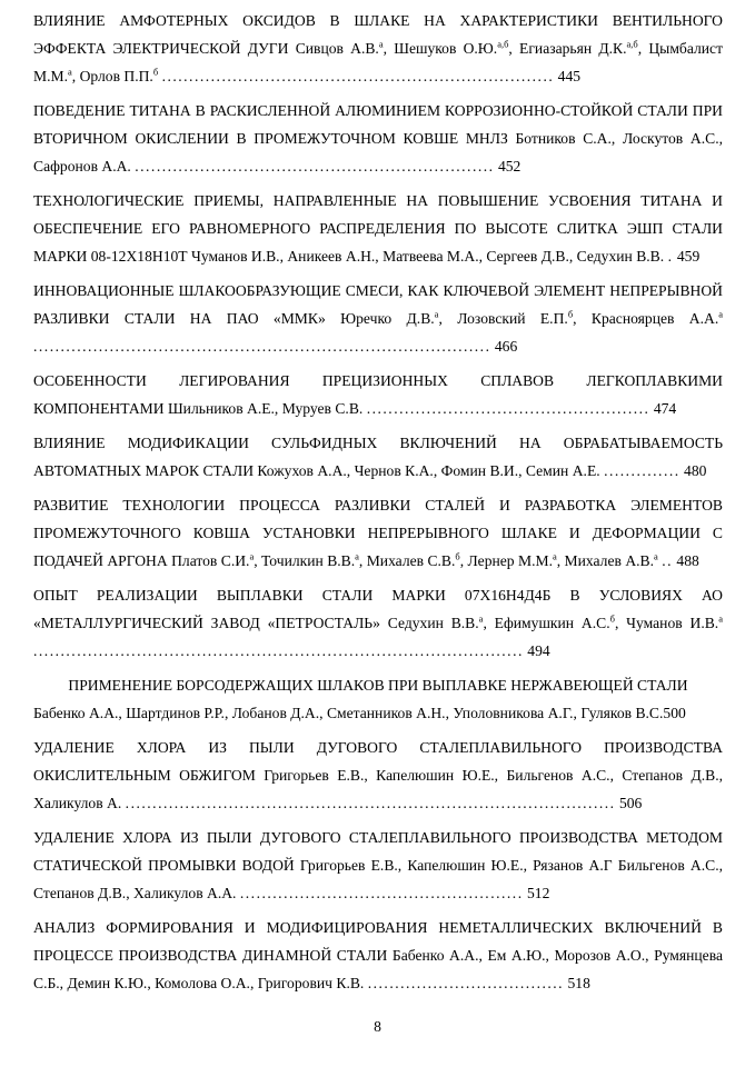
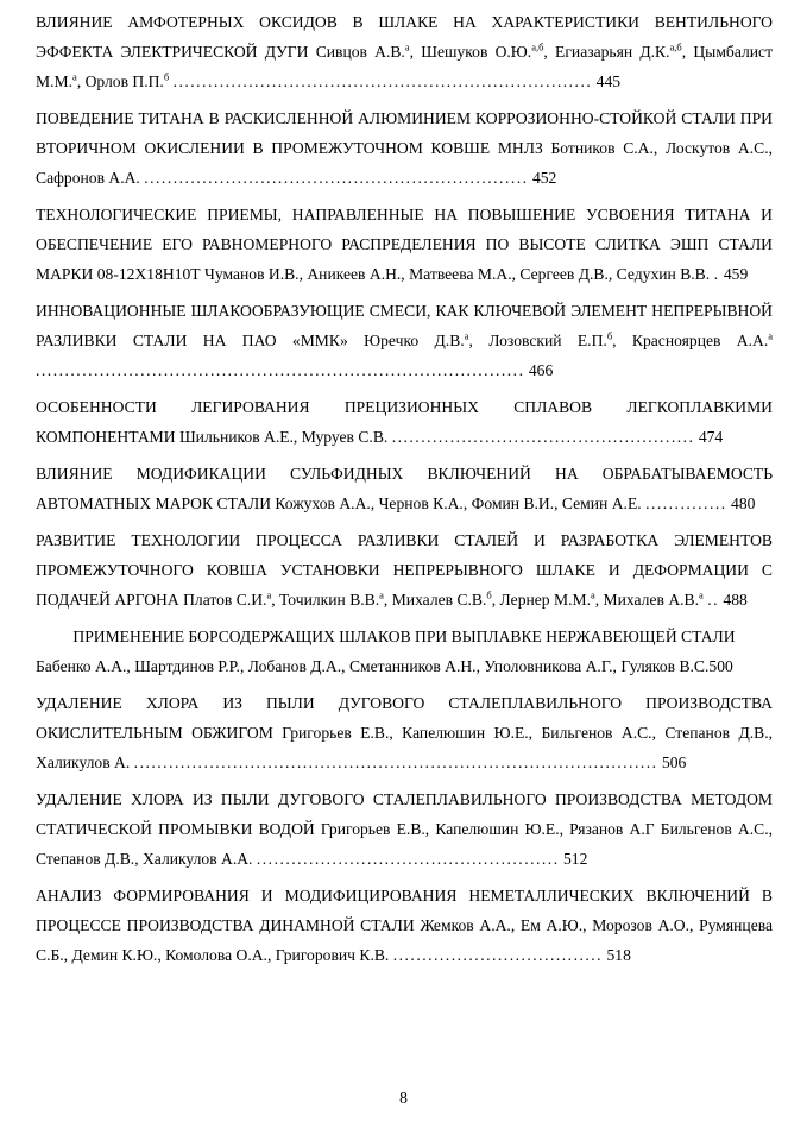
  ВЛИЯНИЕ АМФОТЕРНЫХ ОКСИДОВ В ШЛАКЕ НА ХАРАКТЕРИСТИКИ ВЕНТИЛЬНОГО ЭФФЕКТА ЭЛЕКТРИЧЕСКОЙ ДУГИ Сивцов А.В.а, Шешуков О.Ю.а,б, Егиазарьян Д.К.а,б, Цымбалист М.М.а, Орлов П.П.б ........................................................................ 445
  ПОВЕДЕНИЕ ТИТАНА В РАСКИСЛЕННОЙ АЛЮМИНИЕМ КОРРОЗИОННО-СТОЙКОЙ СТАЛИ ПРИ ВТОРИЧНОМ ОКИСЛЕНИИ В ПРОМЕЖУТОЧНОМ КОВШЕ МНЛЗ Ботников С.А., Лоскутов А.С., Сафронов А.А. .................................................................. 452
  ТЕХНОЛОГИЧЕСКИЕ ПРИЕМЫ, НАПРАВЛЕННЫЕ НА ПОВЫШЕНИЕ УСВОЕНИЯ ТИТАНА И ОБЕСПЕЧЕНИЕ ЕГО РАВНОМЕРНОГО РАСПРЕДЕЛЕНИЯ ПО ВЫСОТЕ СЛИТКА ЭШП СТАЛИ МАРКИ 08-12Х18Н10Т Чуманов И.В., Аникеев А.Н., Матвеева М.А., Сергеев Д.В., Седухин В.В. . 459
  ИННОВАЦИОННЫЕ ШЛАКООБРАЗУЮЩИЕ СМЕСИ, КАК КЛЮЧЕВОЙ ЭЛЕМЕНТ НЕПРЕРЫВНОЙ РАЗЛИВКИ СТАЛИ НА ПАО «ММК» Юречко Д.В.а, Лозовский Е.П.б, Красноярцев А.А.а .................................................................................... 466
  ОСОБЕННОСТИ ЛЕГИРОВАНИЯ ПРЕЦИЗИОННЫХ СПЛАВОВ ЛЕГКОПЛАВКИМИ КОМПОНЕНТАМИ Шильников А.Е., Муруев С.В. .................................................... 474
  ВЛИЯНИЕ МОДИФИКАЦИИ СУЛЬФИДНЫХ ВКЛЮЧЕНИЙ НА ОБРАБАТЫВАЕМОСТЬ АВТОМАТНЫХ МАРОК СТАЛИ Кожухов А.А., Чернов К.А., Фомин В.И., Семин А.Е. .............. 480
  РАЗВИТИЕ ТЕХНОЛОГИИ ПРОЦЕССА РАЗЛИВКИ СТАЛЕЙ И РАЗРАБОТКА ЭЛЕМЕНТОВ ПРОМЕЖУТОЧНОГО КОВША УСТАНОВКИ НЕПРЕРЫВНОГО ШЛАКЕ И ДЕФОРМАЦИИ С ПОДАЧЕЙ АРГОНА Платов С.И.а, Точилкин В.В.а, Михалев С.В.б, Лернер М.М.а, Михалев А.В.а .. 488
- ОПЫТ РЕАЛИЗАЦИИ ВЫПЛАВКИ СТАЛИ МАРКИ 07Х16Н4Д4Б В УСЛОВИЯХ АО «МЕТАЛЛУРГИЧЕСКИЙ ЗАВОД «ПЕТРОСТАЛЬ» Седухин В.В.а, Ефимушкин А.С.б, Чуманов И.В.а .......................................................................................... 494
  ПРИМЕНЕНИЕ БОРСОДЕРЖАЩИХ ШЛАКОВ ПРИ ВЫПЛАВКЕ НЕРЖАВЕЮЩЕЙ СТАЛИ
  Бабенко А.А., Шартдинов Р.Р., Лобанов Д.А., Сметанников А.Н., Уполовникова А.Г., Гуляков В.С.500
  УДАЛЕНИЕ ХЛОРА ИЗ ПЫЛИ ДУГОВОГО СТАЛЕПЛАВИЛЬНОГО ПРОИЗВОДСТВА ОКИСЛИТЕЛЬНЫМ ОБЖИГОМ Григорьев Е.В., Капелюшин Ю.Е., Бильгенов А.С., Степанов Д.В., Халикулов А. .......................................................................................... 506
  УДАЛЕНИЕ ХЛОРА ИЗ ПЫЛИ ДУГОВОГО СТАЛЕПЛАВИЛЬНОГО ПРОИЗВОДСТВА МЕТОДОМ СТАТИЧЕСКОЙ ПРОМЫВКИ ВОДОЙ Григорьев Е.В., Капелюшин Ю.Е., Рязанов А.Г Бильгенов А.С., Степанов Д.В., Халикулов А.А. .................................................... 512
- АНАЛИЗ ФОРМИРОВАНИЯ И МОДИФИЦИРОВАНИЯ НЕМЕТАЛЛИЧЕСКИХ ВКЛЮЧЕНИЙ В ПРОЦЕССЕ ПРОИЗВОДСТВА ДИНАМНОЙ СТАЛИ Бабенко А.А., Ем А.Ю., Морозов А.О., Румянцева С.Б., Демин К.Ю., Комолова О.А., Григорович К.В. .................................... 518
+ АНАЛИЗ ФОРМИРОВАНИЯ И МОДИФИЦИРОВАНИЯ НЕМЕТАЛЛИЧЕСКИХ ВКЛЮЧЕНИЙ В ПРОЦЕССЕ ПРОИЗВОДСТВА ДИНАМНОЙ СТАЛИ Жемков А.А., Ем А.Ю., Морозов А.О., Румянцева С.Б., Демин К.Ю., Комолова О.А., Григорович К.В. .................................... 518
  8
